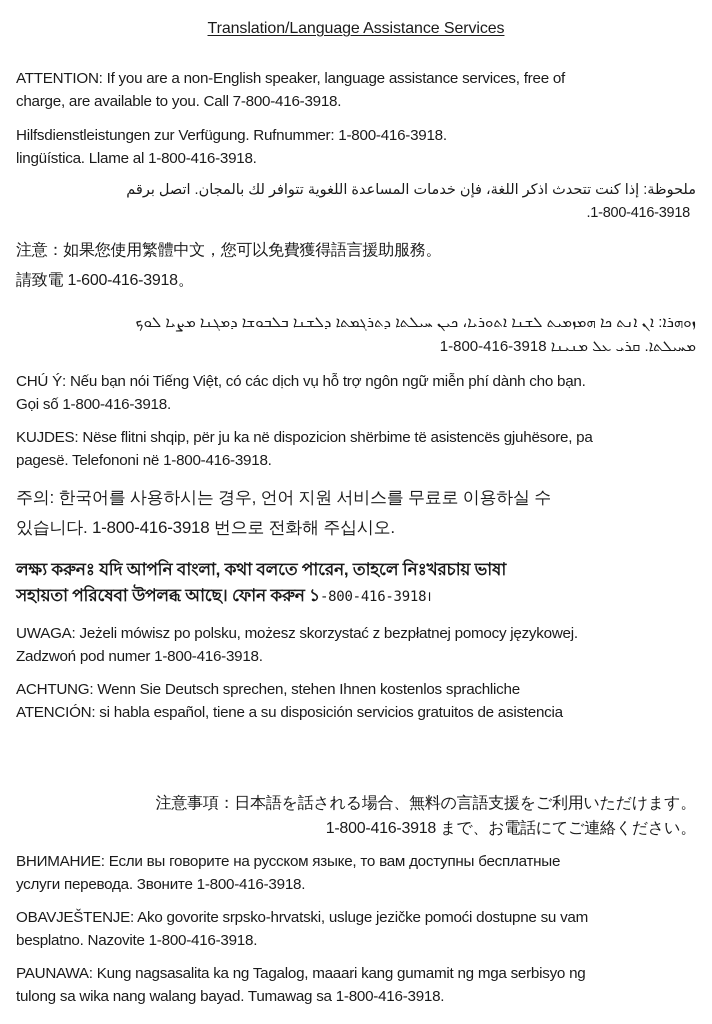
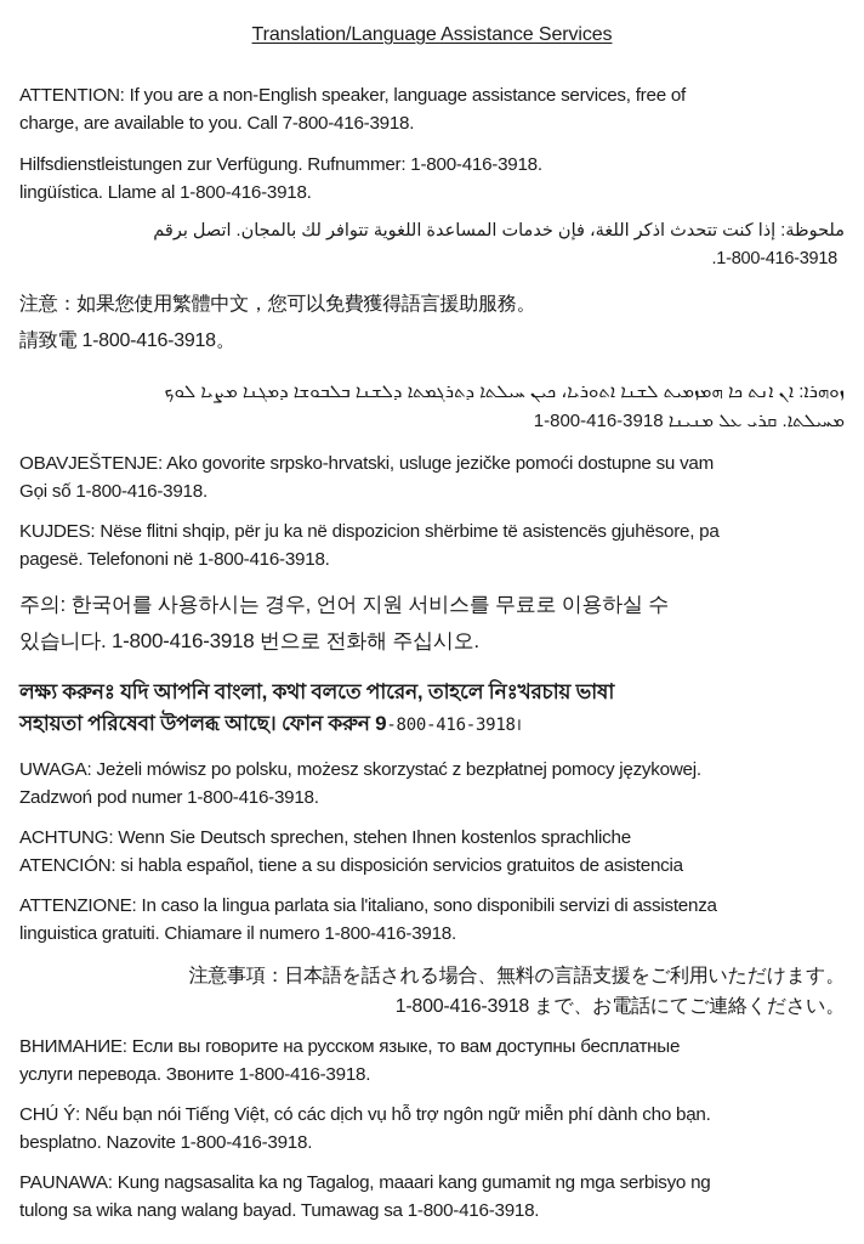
  Translation/Language Assistance Services
  ATTENTION: If you are a non-English speaker, language assistance services, free of
  charge, are available to you. Call 7-800-416-3918.
  Hilfsdienstleistungen zur Verfügung. Rufnummer: 1-800-416-3918.
  lingüística. Llame al 1-800-416-3918.
  ملحوظة: إذا كنت تتحدث اذكر اللغة، فإن خدمات المساعدة اللغوية تتوافر لك بالمجان. اتصل برقم
  .1-800-416-3918
  注意：如果您使用繁體中文，您可以免費獲得語言援助服務。
- 請致電 1-600-416-3918。
+ 請致電 1-800-416-3918。
  ܙܘܗܪܐ: ܐܢ ܐܢܬ ܟܐ ܗܡܙܡܝܬ ܠܫܢܐ ܐܬܘܪܝܐ، ܟܝܢ ܚܝܠܬܐ ܕܬܪܓܡܬܐ ܕܠܫܢܐ ܒܠܒܘܫܐ ܕܡܓܢܐ ܡܨܝܐ ܠܘܟ
  ܡܚܝܠܬܐ. ܩܪܝ ܥܠ ܡܢܝܢܐ 1-800-416-3918
- CHÚ Ý: Nếu bạn nói Tiếng Việt, có các dịch vụ hỗ trợ ngôn ngữ miễn phí dành cho bạn.
+ OBAVJEŠTENJE: Ako govorite srpsko-hrvatski, usluge jezičke pomoći dostupne su vam
  Gọi số 1-800-416-3918.
  KUJDES: Nëse flitni shqip, për ju ka në dispozicion shërbime të asistencës gjuhësore, pa
  pagesë. Telefononi në 1-800-416-3918.
  주의: 한국어를 사용하시는 경우, 언어 지원 서비스를 무료로 이용하실 수
  있습니다. 1-800-416-3918 번으로 전화해 주십시오.
  লক্ষ্য করুনঃ যদি আপনি বাংলা, কথা বলতে পারেন, তাহলে নিঃখরচায় ভাষা
- সহায়তা পরিষেবা উপলব্ধ আছে। ফোন করুন ১-800-416-3918।
+ সহায়তা পরিষেবা উপলব্ধ আছে। ফোন করুন 9-800-416-3918।
  UWAGA: Jeżeli mówisz po polsku, możesz skorzystać z bezpłatnej pomocy językowej.
  Zadzwoń pod numer 1-800-416-3918.
  ACHTUNG: Wenn Sie Deutsch sprechen, stehen Ihnen kostenlos sprachliche
  ATENCIÓN: si habla español, tiene a su disposición servicios gratuitos de asistencia
+ ATTENZIONE: In caso la lingua parlata sia l'italiano, sono disponibili servizi di assistenza
+ linguistica gratuiti. Chiamare il numero 1-800-416-3918.
  注意事項：日本語を話される場合、無料の言語支援をご利用いただけます。
  1-800-416-3918 まで、お電話にてご連絡ください。
  ВНИМАНИЕ: Если вы говорите на русском языке, то вам доступны бесплатные
  услуги перевода. Звоните 1-800-416-3918.
- OBAVJEŠTENJE: Ako govorite srpsko-hrvatski, usluge jezičke pomoći dostupne su vam
+ CHÚ Ý: Nếu bạn nói Tiếng Việt, có các dịch vụ hỗ trợ ngôn ngữ miễn phí dành cho bạn.
  besplatno. Nazovite 1-800-416-3918.
  PAUNAWA: Kung nagsasalita ka ng Tagalog, maaari kang gumamit ng mga serbisyo ng
  tulong sa wika nang walang bayad. Tumawag sa 1-800-416-3918.
